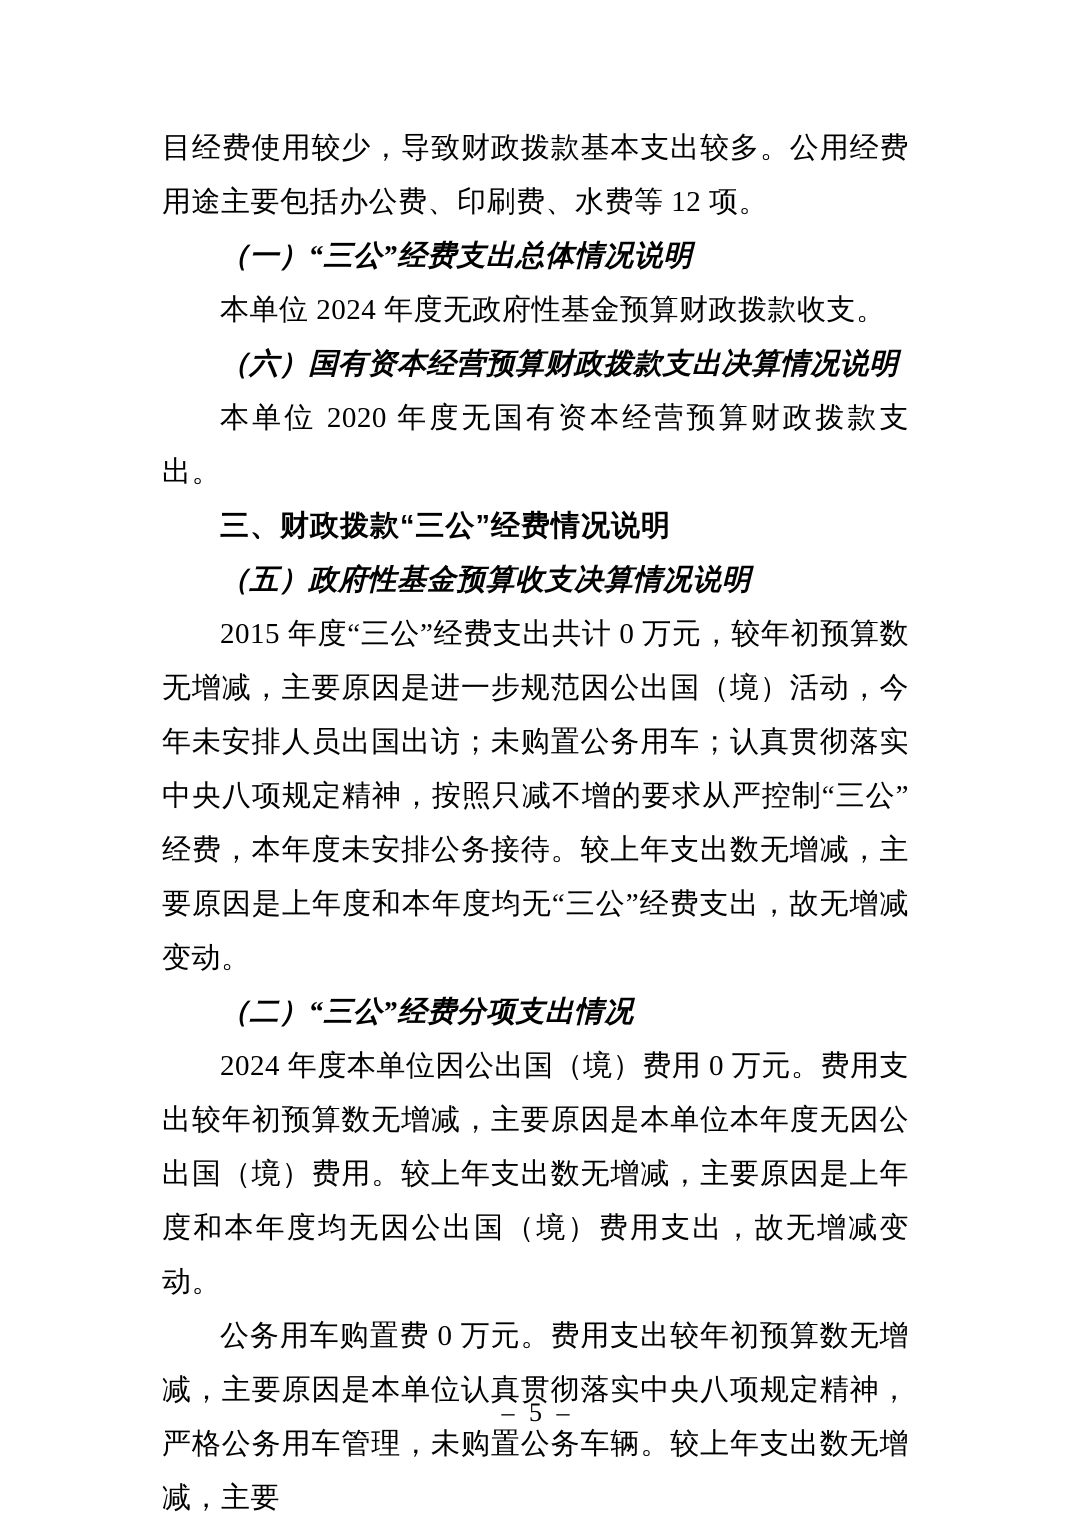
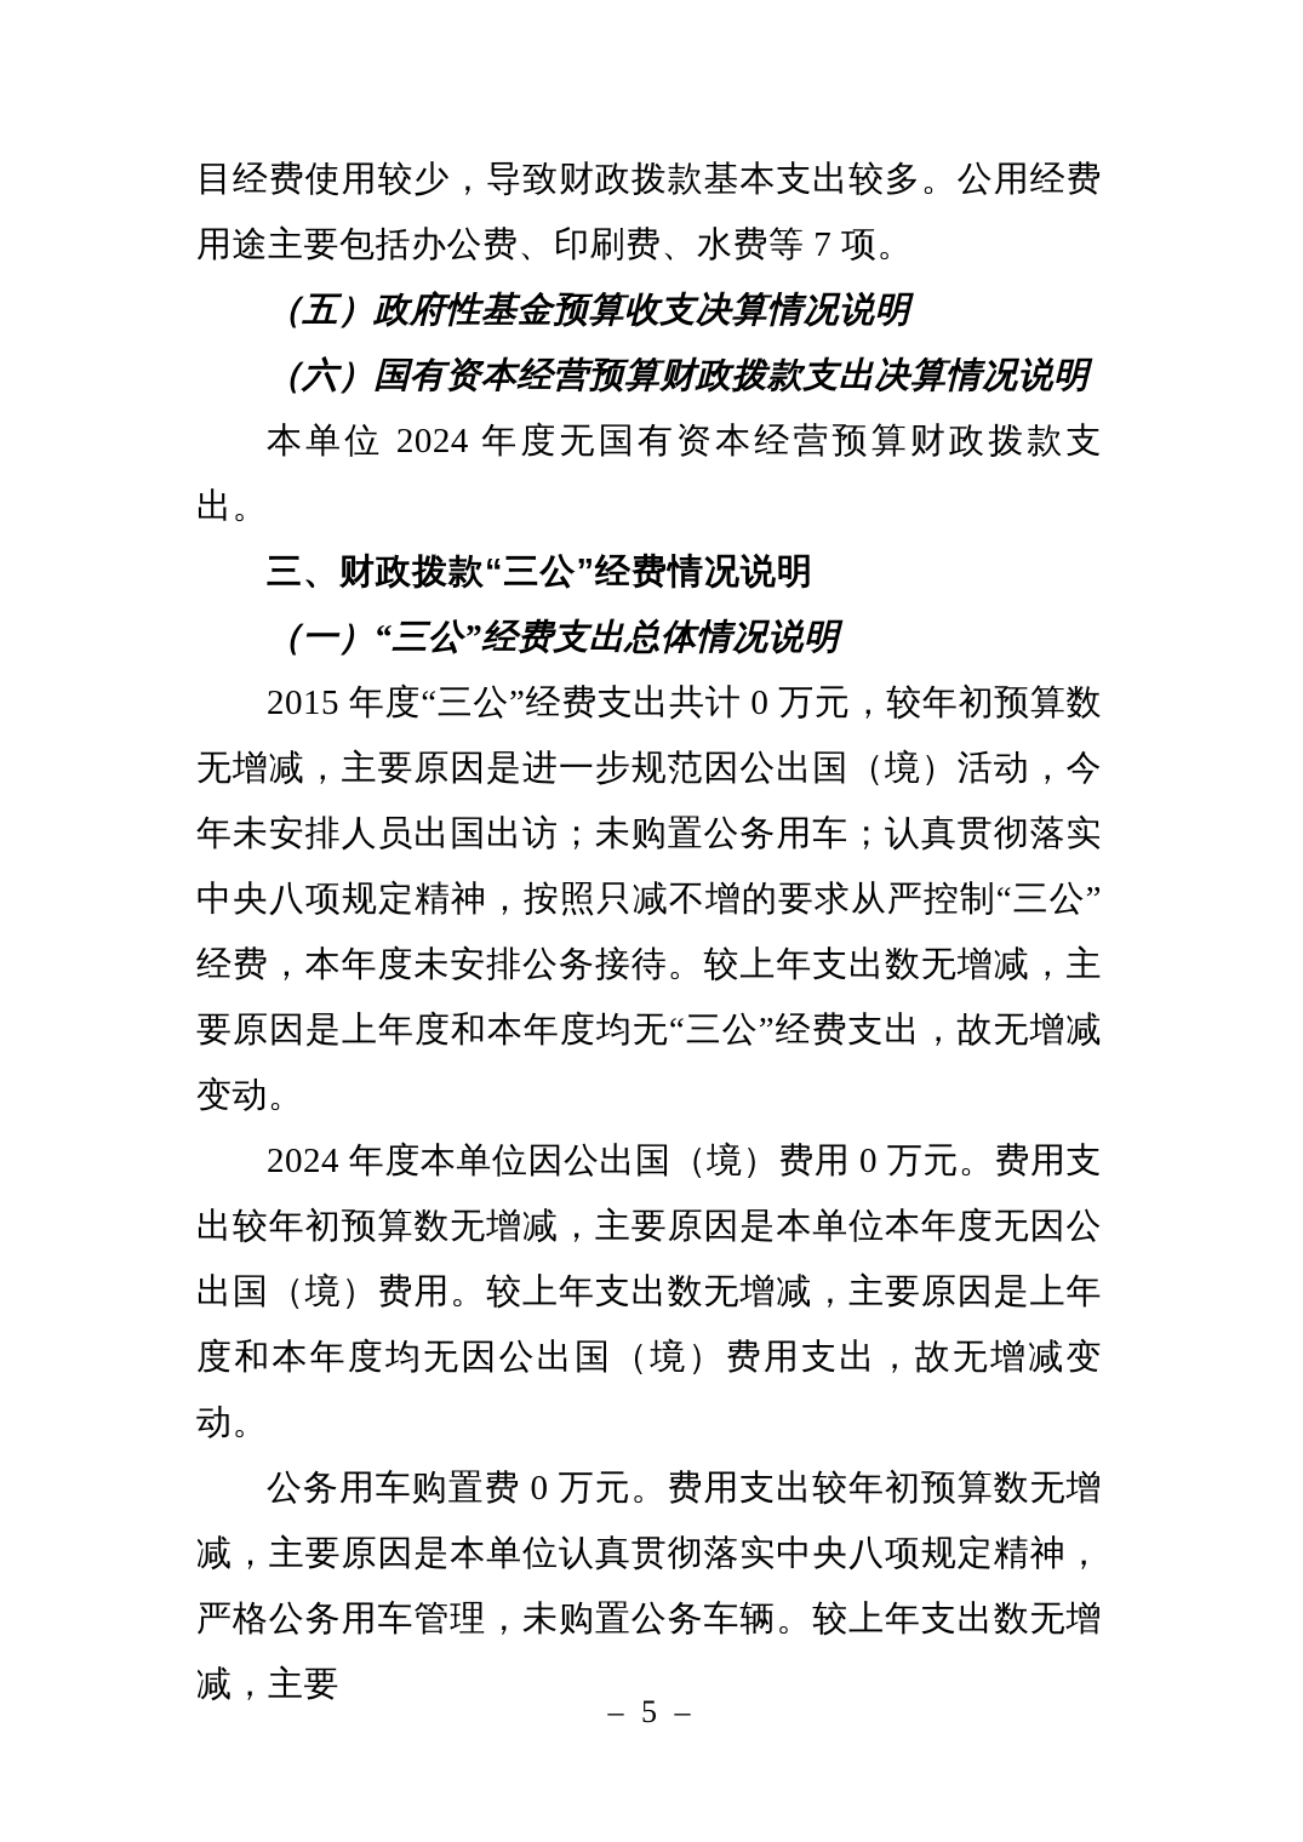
- 目经费使用较少，导致财政拨款基本支出较多。公用经费用途主要包括办公费、印刷费、水费等 12 项。
+ 目经费使用较少，导致财政拨款基本支出较多。公用经费用途主要包括办公费、印刷费、水费等 7 项。
- （一）“三公”经费支出总体情况说明
+ （五）政府性基金预算收支决算情况说明
- 本单位 2024 年度无政府性基金预算财政拨款收支。
  （六）国有资本经营预算财政拨款支出决算情况说明
- 本单位 2020 年度无国有资本经营预算财政拨款支出。
+ 本单位 2024 年度无国有资本经营预算财政拨款支出。
  三、财政拨款“三公”经费情况说明
- （五）政府性基金预算收支决算情况说明
+ （一）“三公”经费支出总体情况说明
  2015 年度“三公”经费支出共计 0 万元，较年初预算数无增减，主要原因是进一步规范因公出国（境）活动，今年未安排人员出国出访；未购置公务用车；认真贯彻落实中央八项规定精神，按照只减不增的要求从严控制“三公”经费，本年度未安排公务接待。较上年支出数无增减，主要原因是上年度和本年度均无“三公”经费支出，故无增减变动。
- （二）“三公”经费分项支出情况
  2024 年度本单位因公出国（境）费用 0 万元。费用支出较年初预算数无增减，主要原因是本单位本年度无因公出国（境）费用。较上年支出数无增减，主要原因是上年度和本年度均无因公出国（境）费用支出，故无增减变动。
  公务用车购置费 0 万元。费用支出较年初预算数无增减，主要原因是本单位认真贯彻落实中央八项规定精神，严格公务用车管理，未购置公务车辆。较上年支出数无增减，主要
  – 5 –
